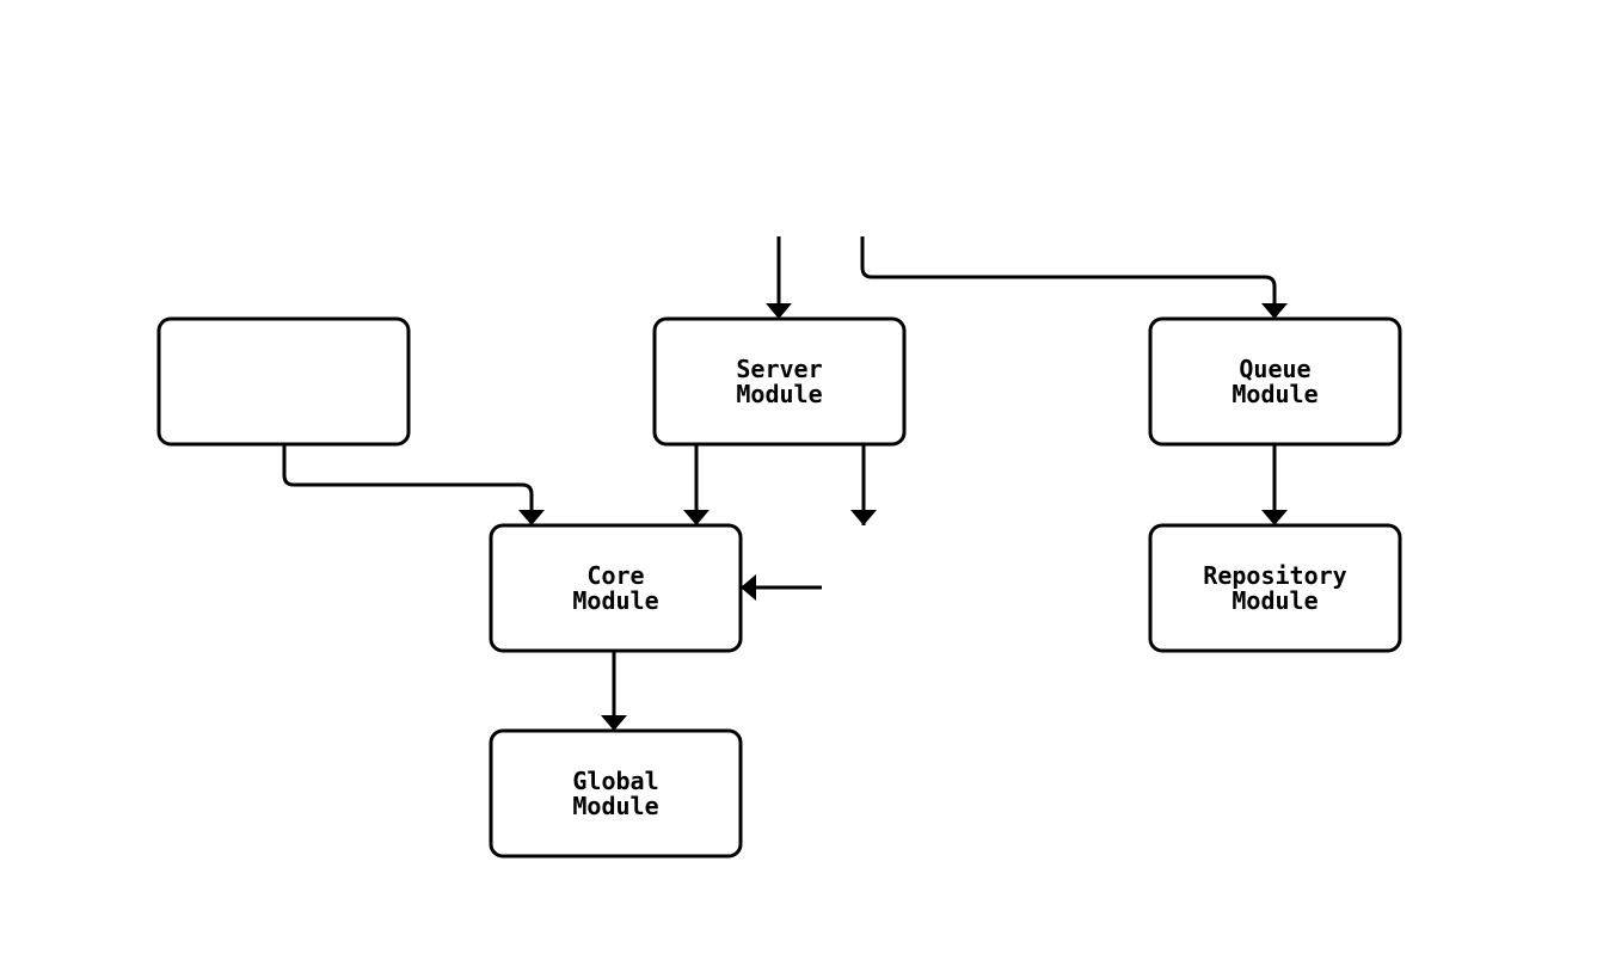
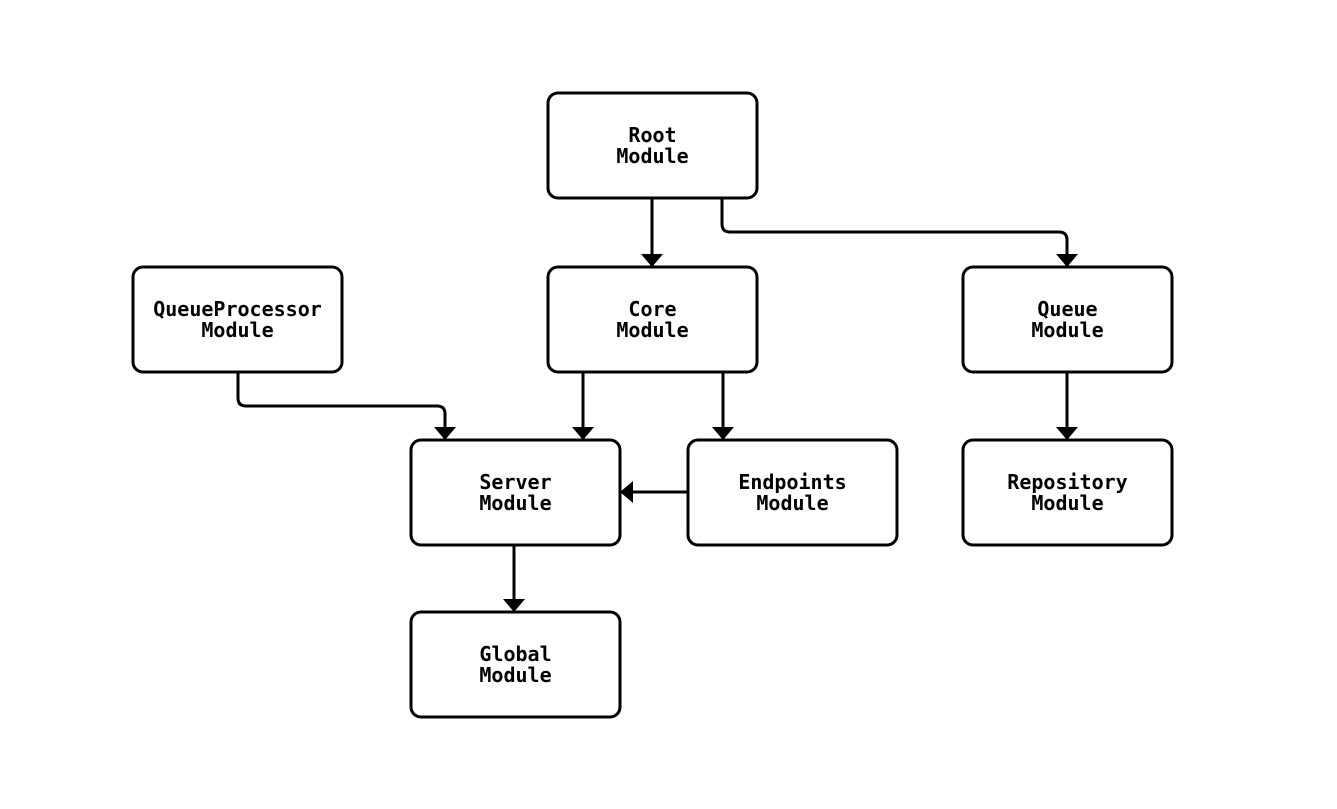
+ Root Module
+ QueueProcessor Module
- Server Module
+ Core Module
  Queue Module
- Core Module
+ Server Module
+ Endpoints Module
  Repository Module
  Global Module
